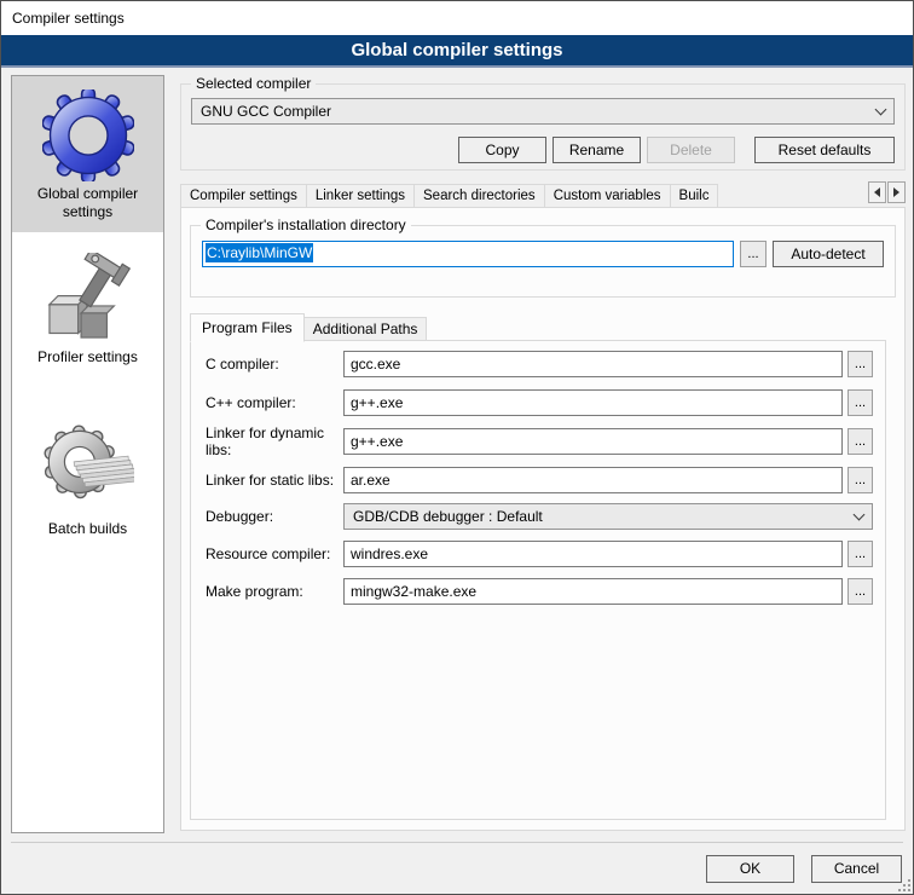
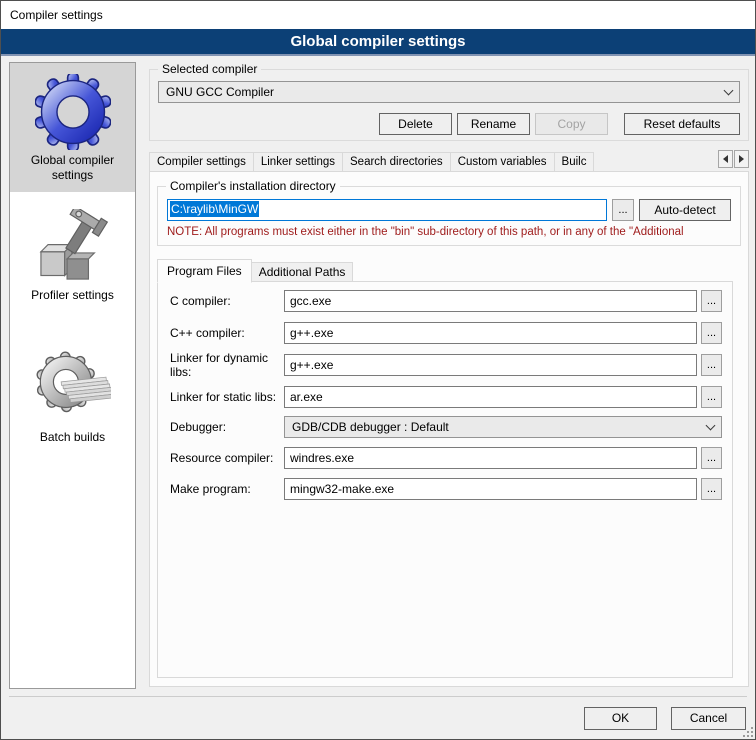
  Compiler settings
  Global compiler settings
  Global compiler settings
  Profiler settings
  Batch builds
  Selected compiler
  GNU GCC Compiler
- Copy
+ Delete
  Rename
- Delete
+ Copy
  Reset defaults
  Compiler settings
  Linker settings
  Search directories
  Custom variables
  Builc
  Compiler's installation directory
  C:\raylib\MinGW
  ...
  Auto-detect
+ NOTE: All programs must exist either in the "bin" sub-directory of this path, or in any of the "Additional
  Program Files
  Additional Paths
  C compiler:
  gcc.exe
  ...
  C++ compiler:
  g++.exe
  ...
  Linker for dynamic libs:
  g++.exe
  ...
  Linker for static libs:
  ar.exe
  ...
  Debugger:
  GDB/CDB debugger : Default
  Resource compiler:
  windres.exe
  ...
  Make program:
  mingw32-make.exe
  ...
  OK
  Cancel
